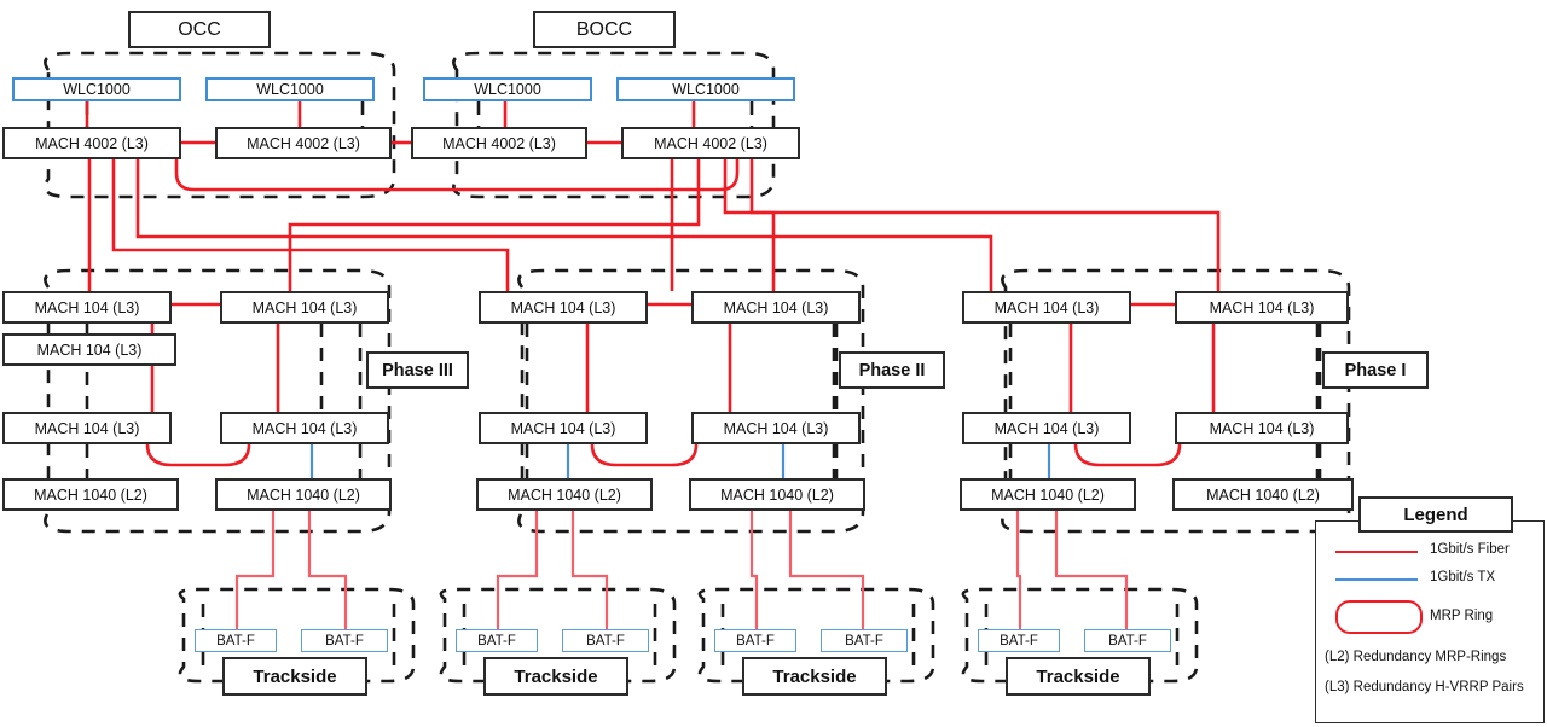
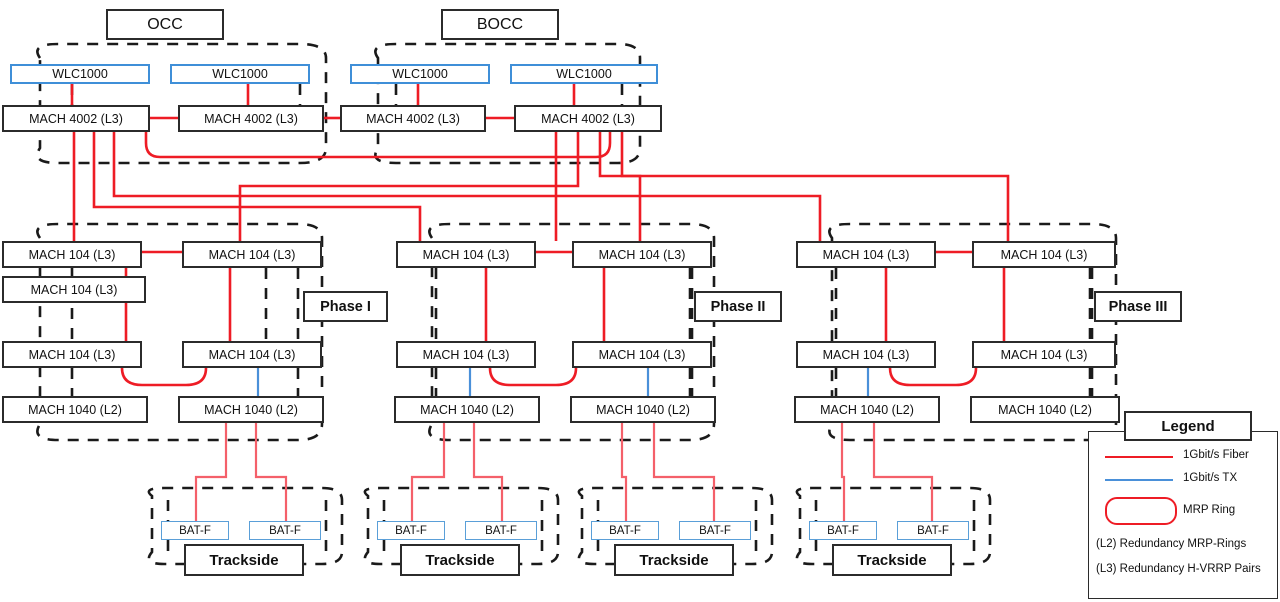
  OCC
  BOCC
  WLC1000
  WLC1000
  WLC1000
  WLC1000
  MACH 4002 (L3)
  MACH 4002 (L3)
  MACH 4002 (L3)
  MACH 4002 (L3)
  MACH 104 (L3)
  MACH 104 (L3)
  MACH 104 (L3)
  MACH 104 (L3)
  MACH 104 (L3)
  MACH 104 (L3)
  MACH 104 (L3)
  MACH 104 (L3)
  MACH 104 (L3)
  MACH 104 (L3)
  MACH 104 (L3)
  MACH 104 (L3)
  MACH 104 (L3)
  MACH 1040 (L2)
  MACH 1040 (L2)
  MACH 1040 (L2)
  MACH 1040 (L2)
  MACH 1040 (L2)
  MACH 1040 (L2)
- Phase III
+ Phase I
  Phase II
- Phase I
+ Phase III
  BAT-F
  BAT-F
  BAT-F
  BAT-F
  BAT-F
  BAT-F
  BAT-F
  BAT-F
  Trackside
  Trackside
  Trackside
  Trackside
  Legend
  1Gbit/s Fiber
  1Gbit/s TX
  MRP Ring
  (L2) Redundancy MRP-Rings
  (L3) Redundancy H-VRRP Pairs
